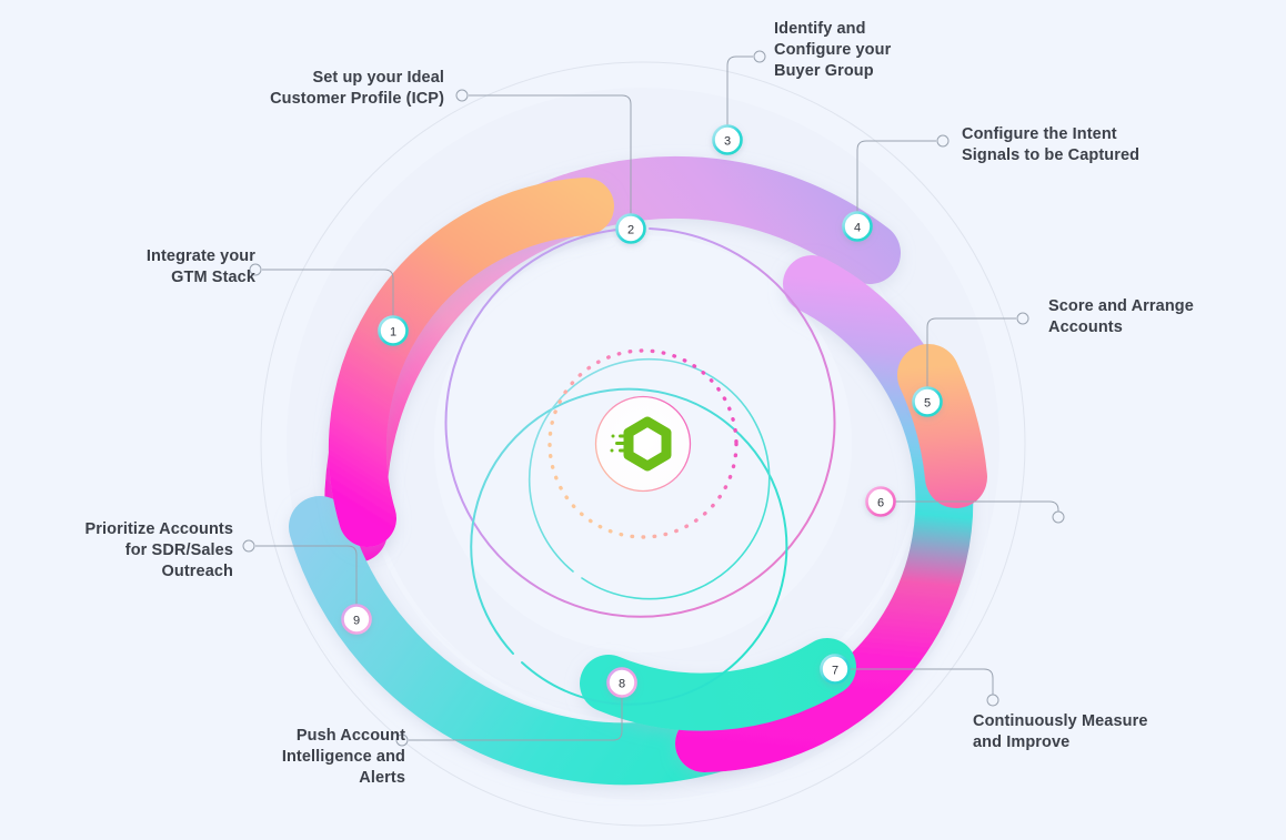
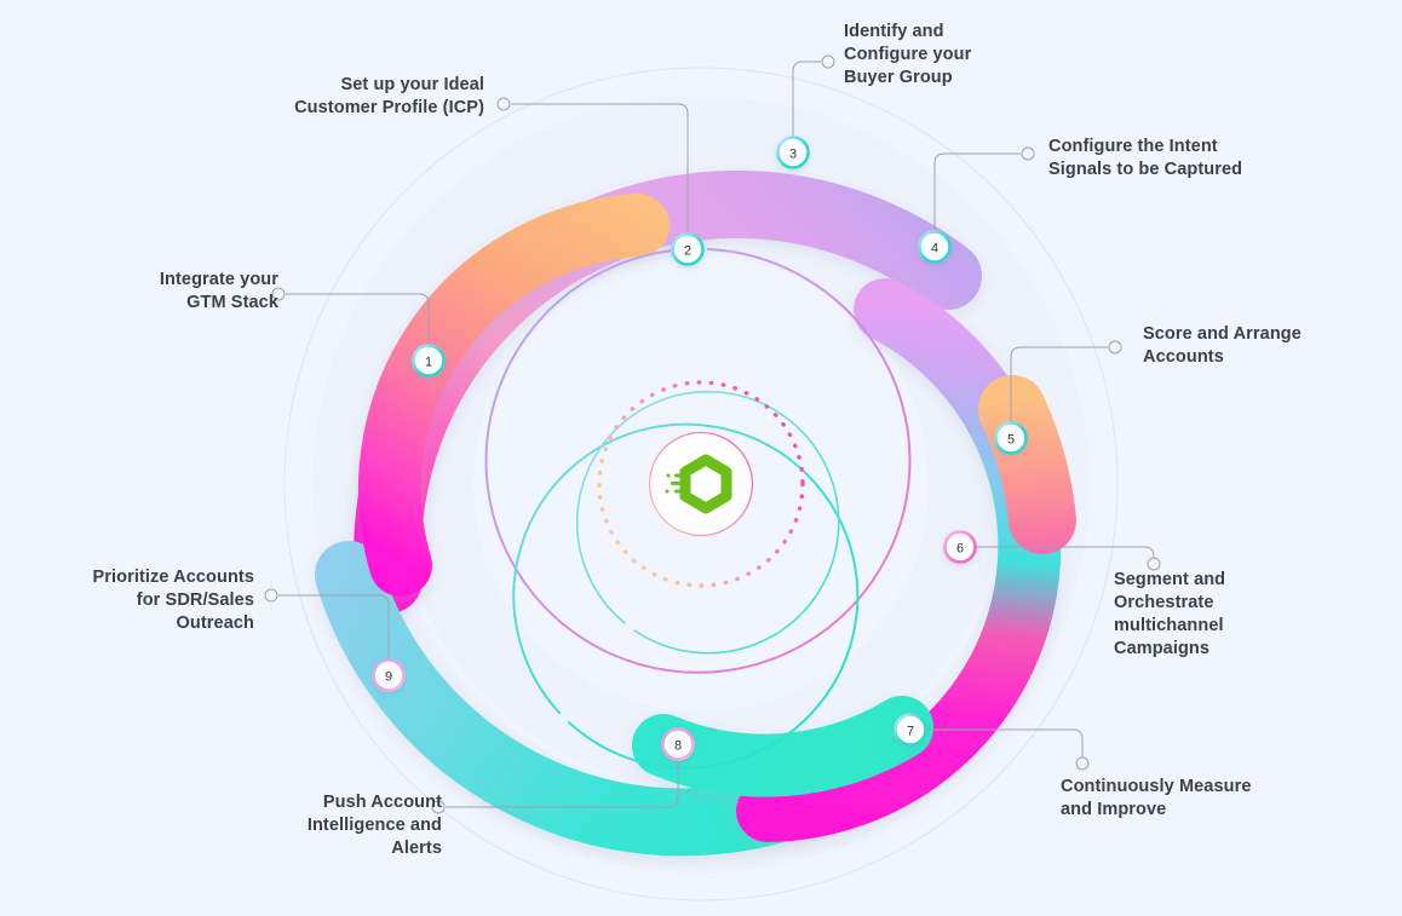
  1
  2
  3
  4
  5
  6
  7
  8
  9
  Integrate your
  GTM Stack
  Set up your Ideal
  Customer Profile (ICP)
  Identify and
  Configure your
  Buyer Group
  Configure the Intent
  Signals to be Captured
  Score and Arrange
  Accounts
+ Segment and
+ Orchestrate
+ multichannel
+ Campaigns
  Continuously Measure
  and Improve
  Push Account
  Intelligence and
  Alerts
  Prioritize Accounts
  for SDR/Sales
  Outreach
